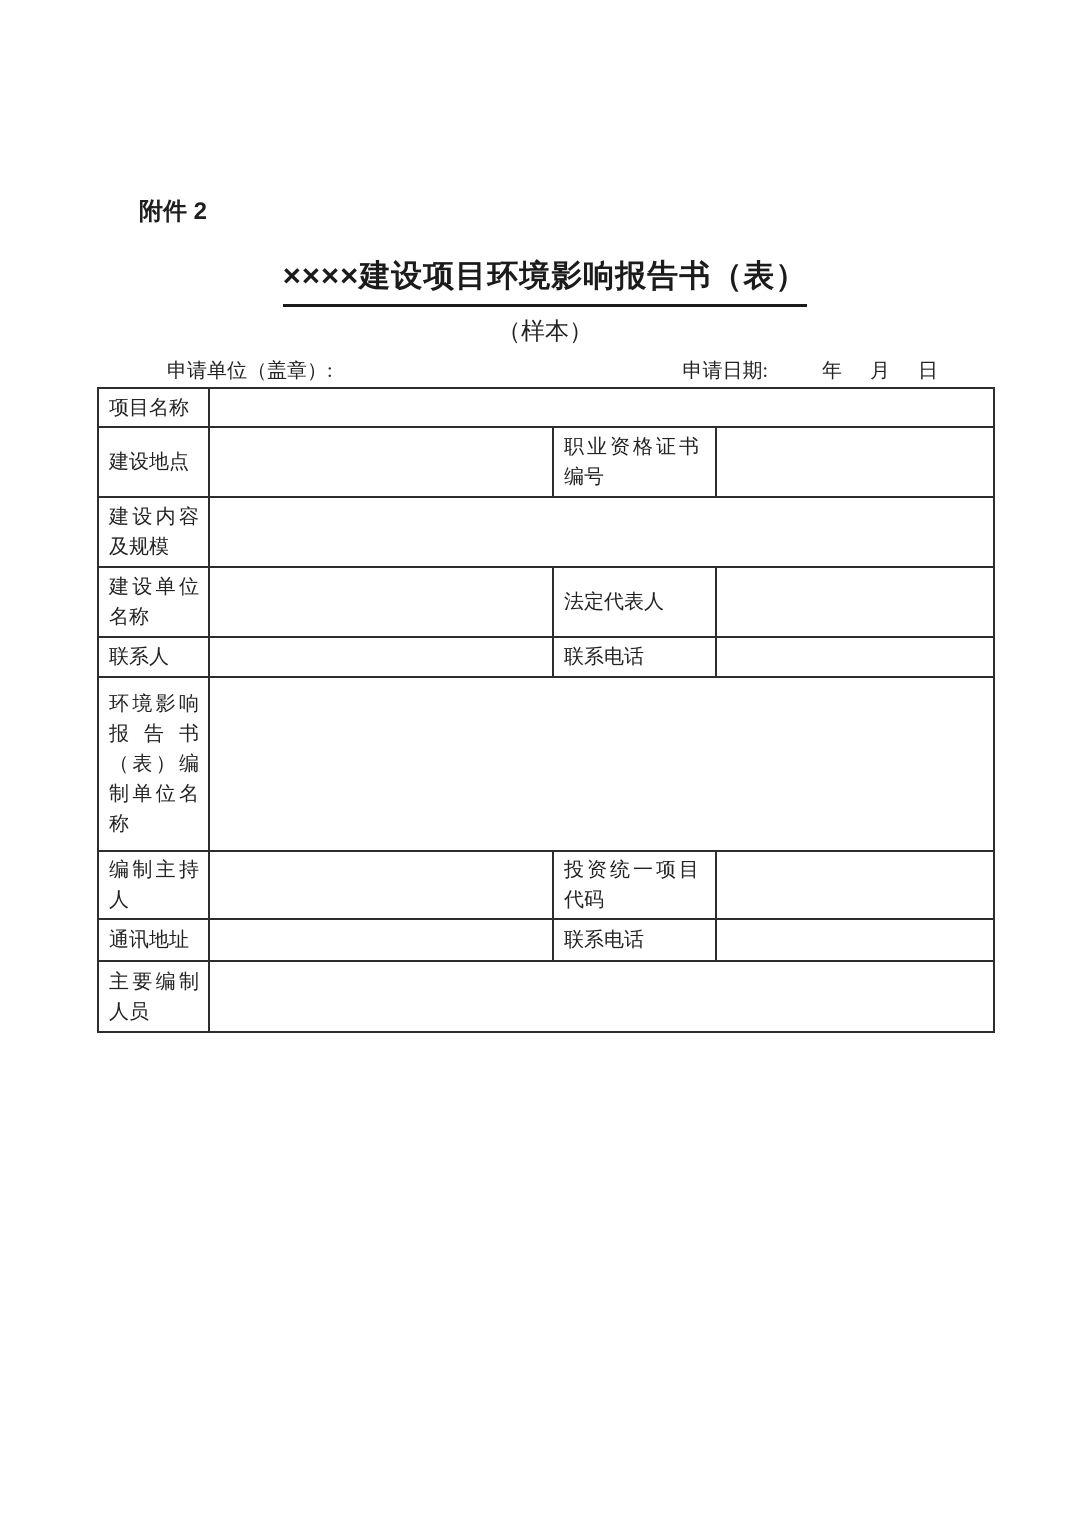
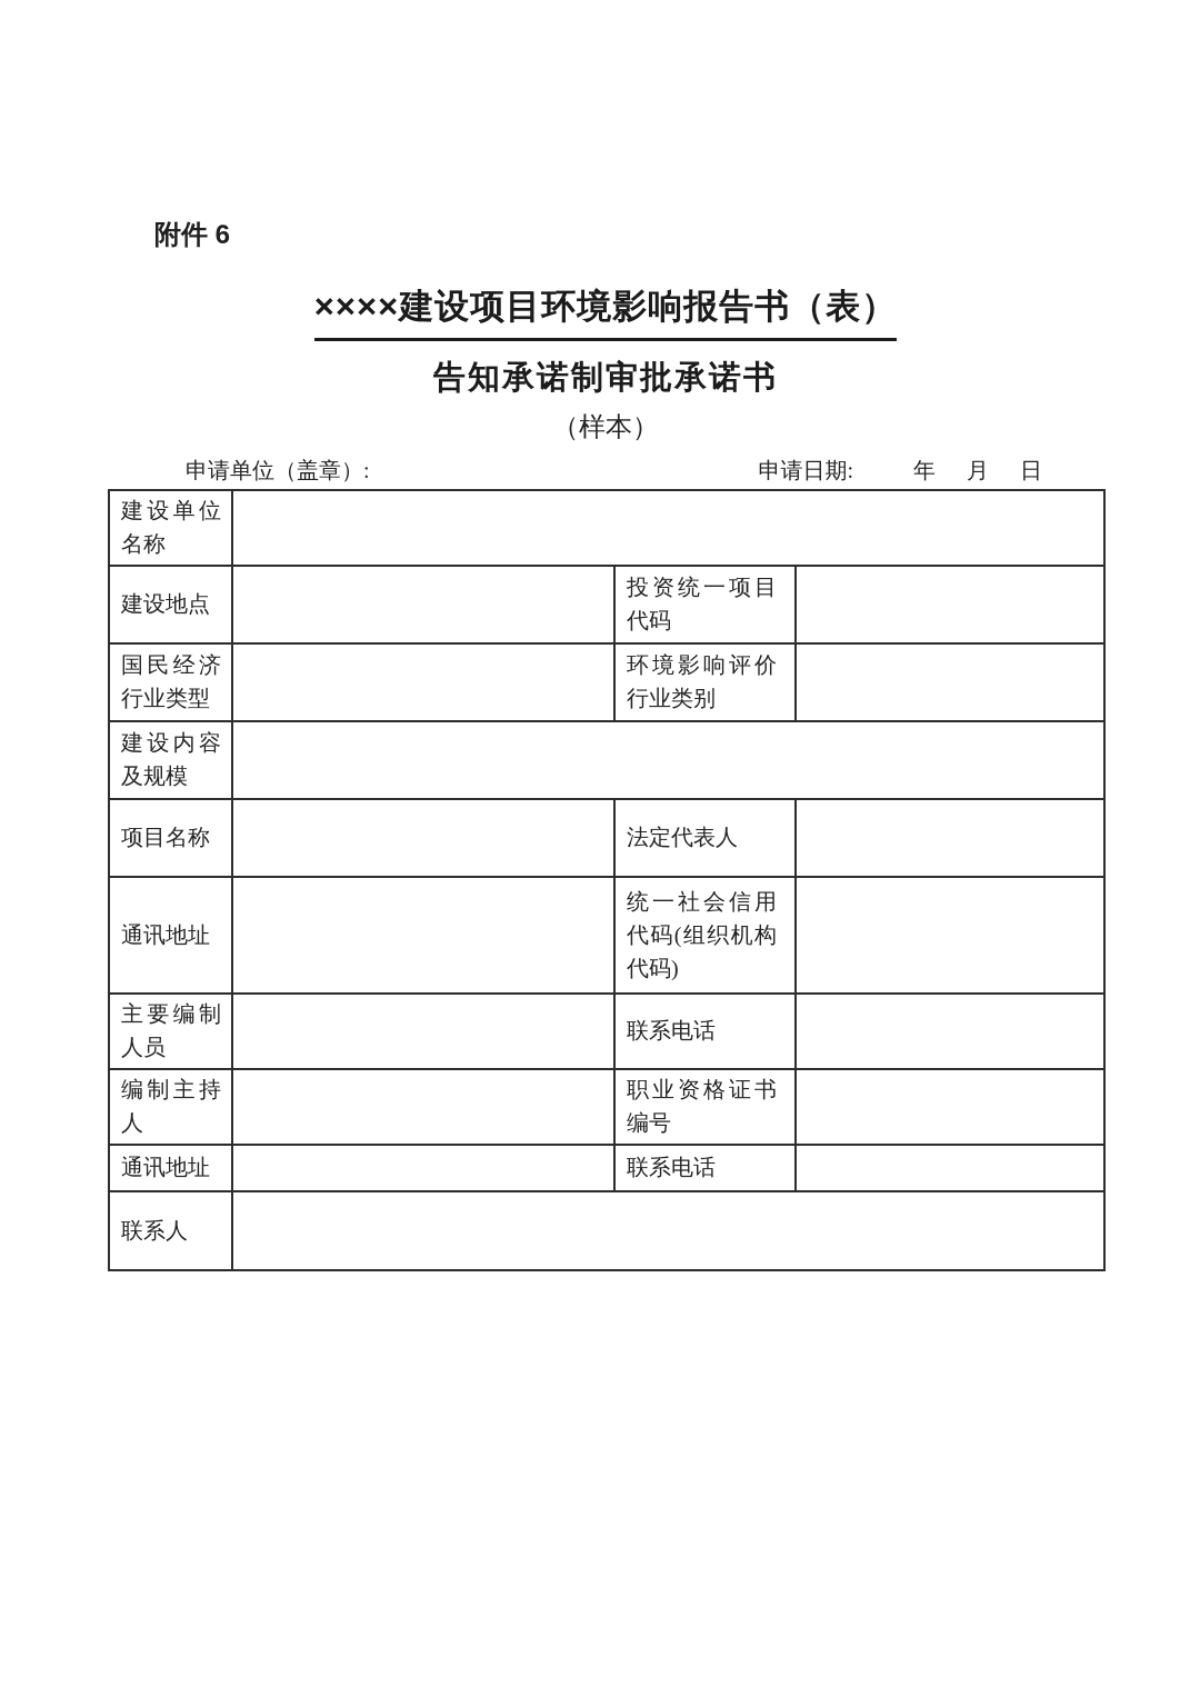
- 附件 2
+ 附件 6
  ××××建设项目环境影响报告书（表）
+ 告知承诺制审批承诺书
  （样本）
  申请单位（盖章）:
  申请日期:
  年
  月
  日
- 项目名称
+ 建设单位名称
- 建设地点		职业资格证书编号
+ 建设地点		投资统一项目代码
+ 国民经济行业类型		环境影响评价行业类别
  建设内容及规模
- 建设单位名称		法定代表人
+ 项目名称		法定代表人
+ 通讯地址		统一社会信用代码(组织机构代码)
- 联系人		联系电话
+ 主要编制人员		联系电话
- 环境影响报告书（表）编制单位名称
- 编制主持人		投资统一项目代码
+ 编制主持人		职业资格证书编号
  通讯地址		联系电话
- 主要编制人员
+ 联系人
